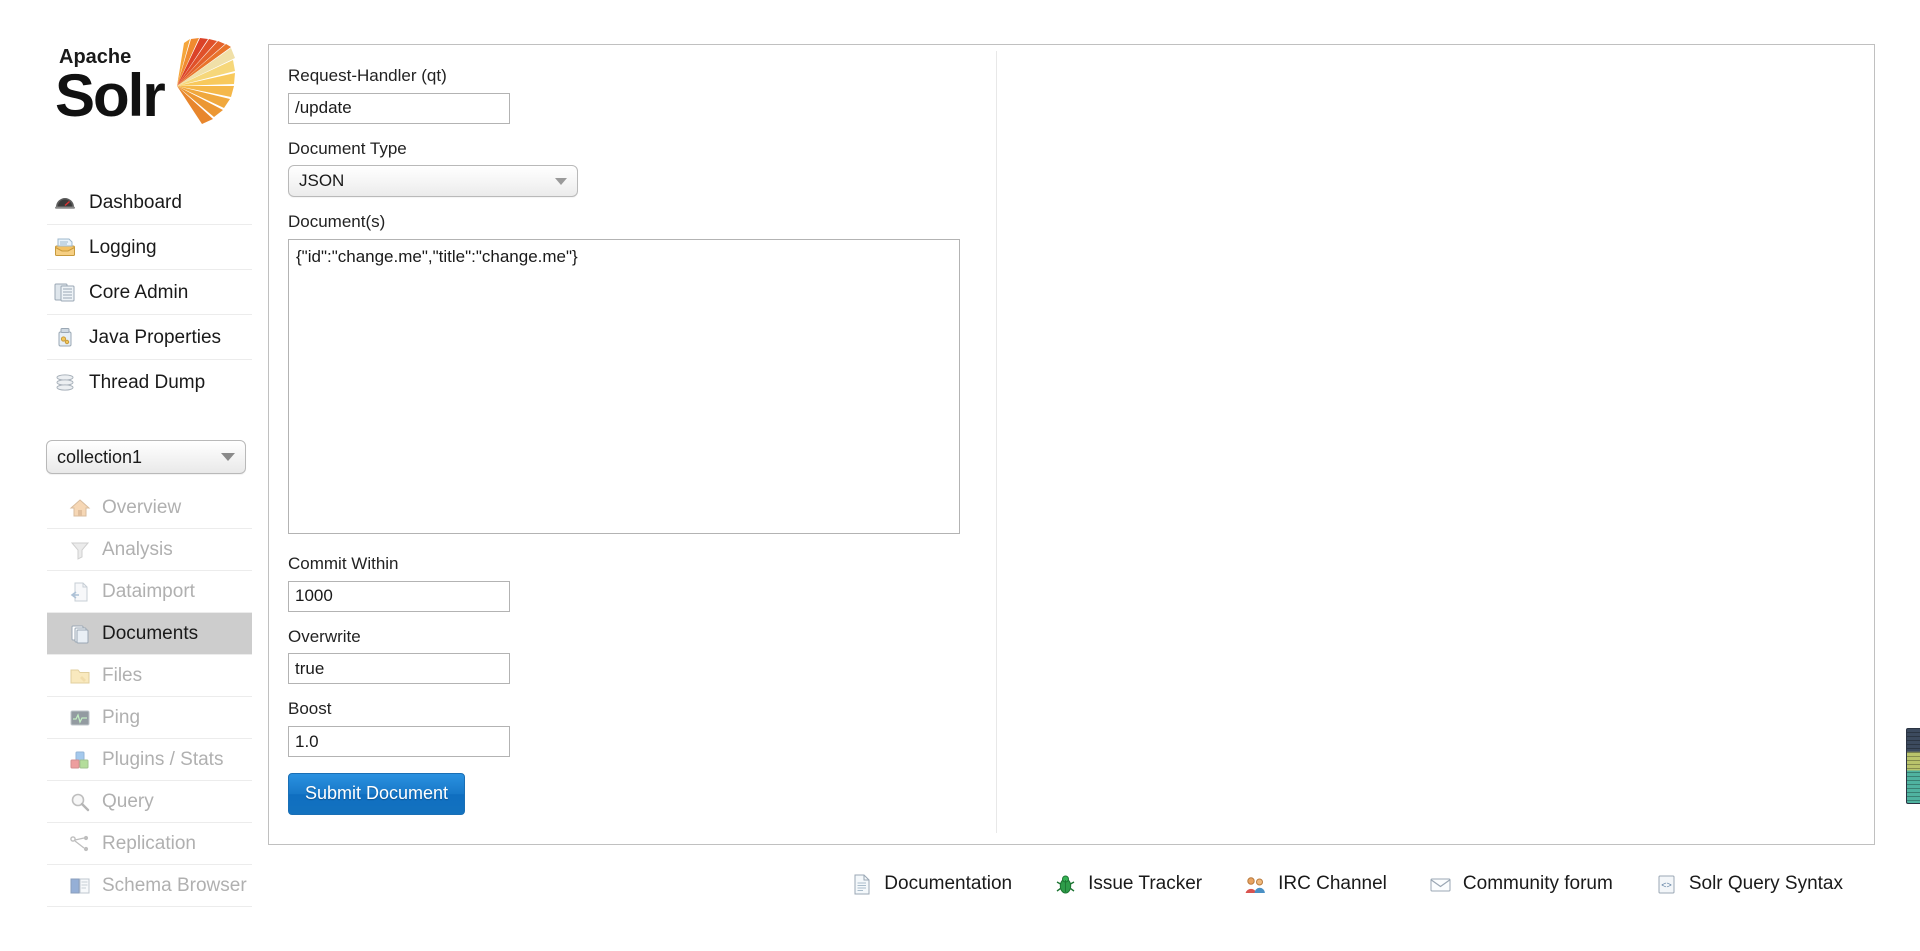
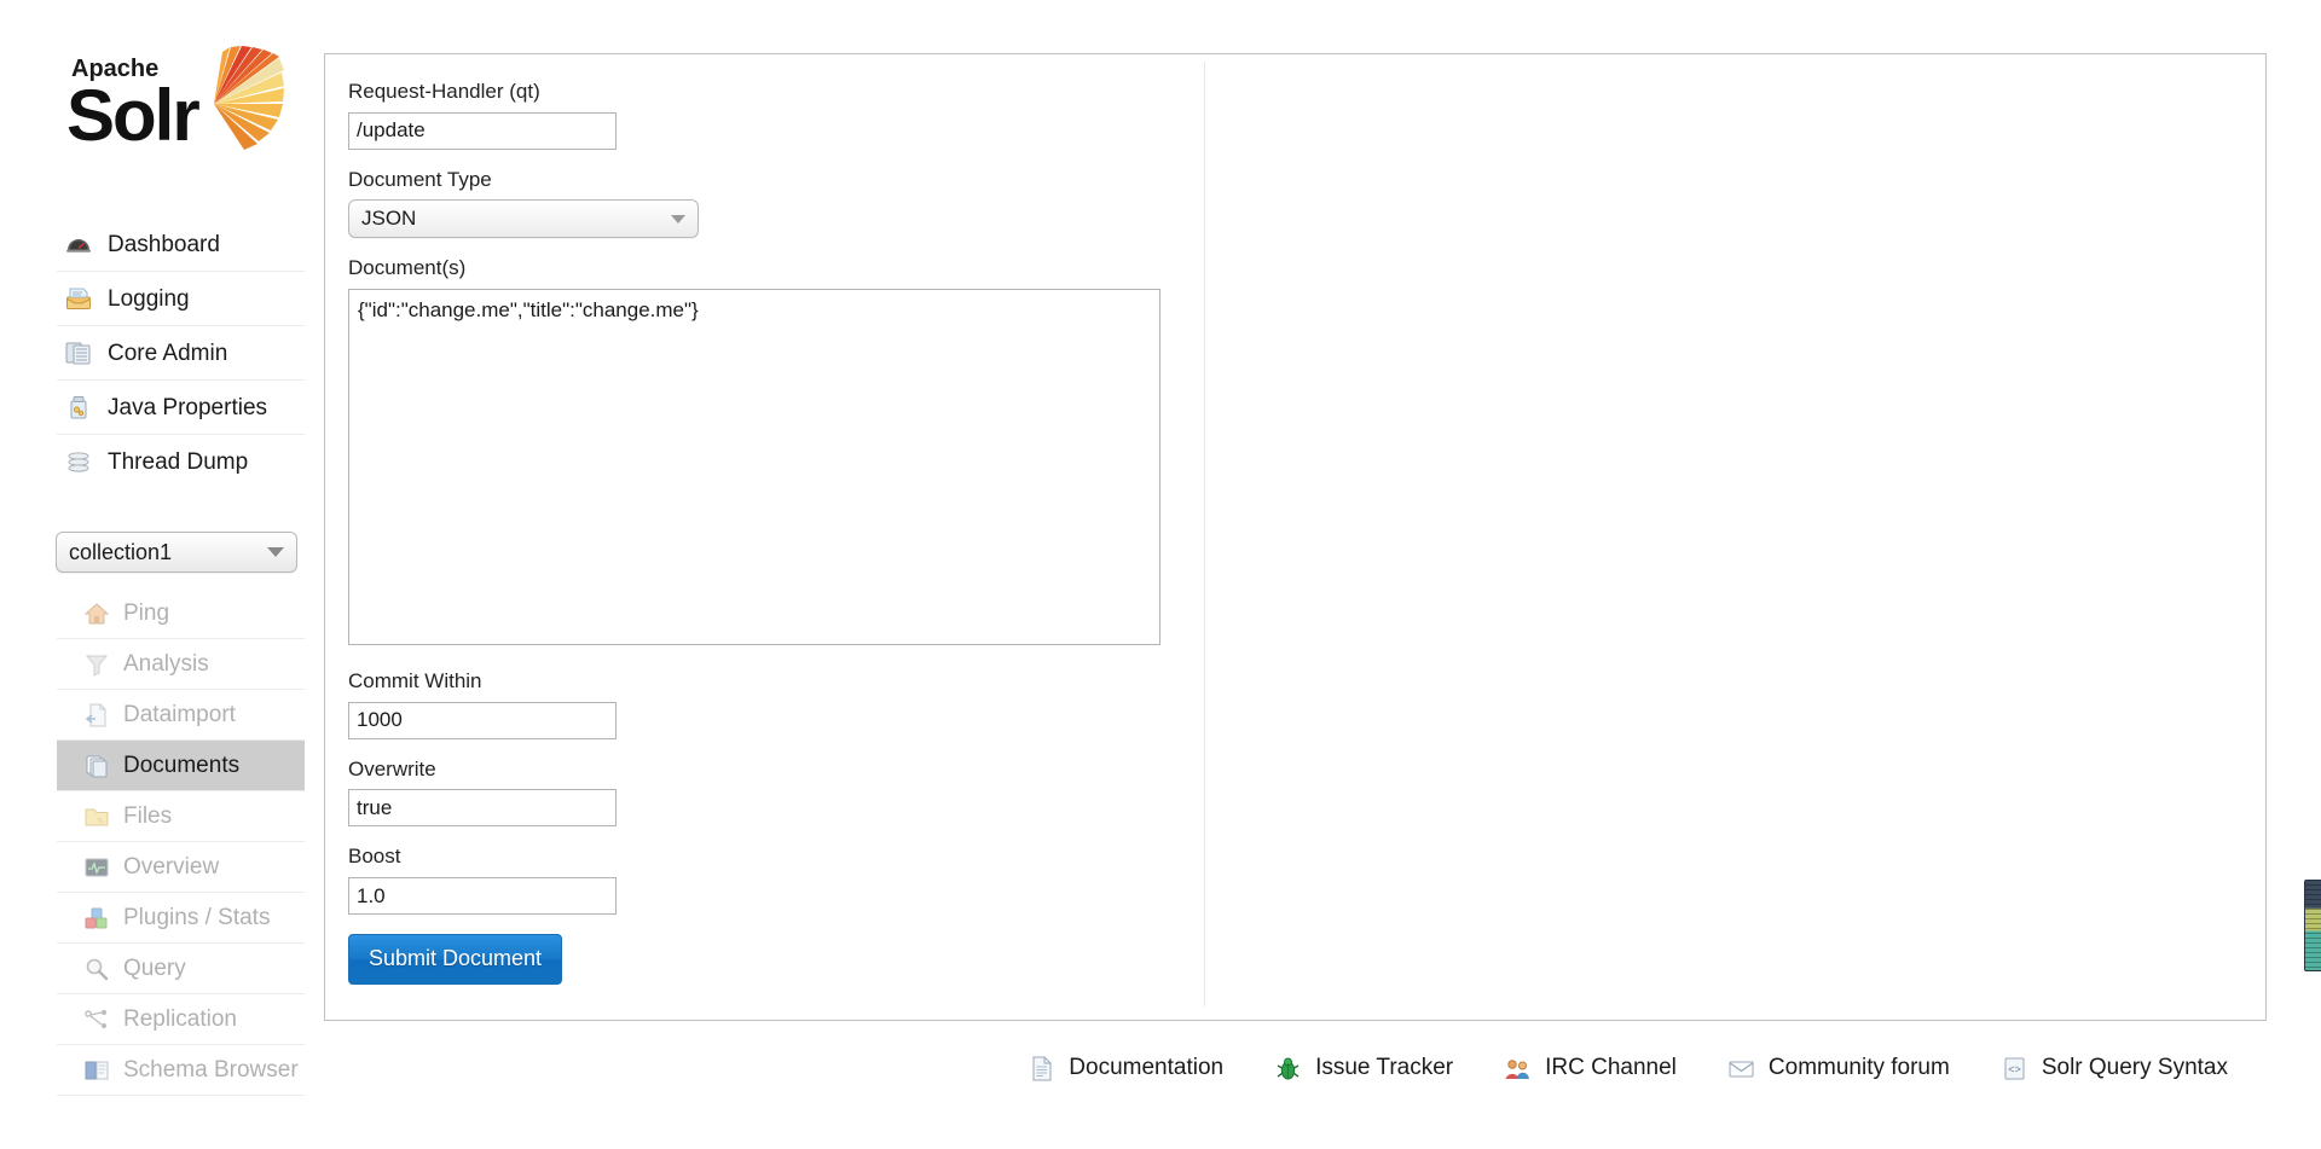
  Apache
  Solr
  Dashboard
  Logging
  Core Admin
  Java Properties
  Thread Dump
  collection1
- Overview
+ Ping
  Analysis
  Dataimport
  Documents
  Files
- Ping
+ Overview
  Plugins / Stats
  Query
  Replication
  Schema Browser
  Request-Handler (qt)
  /update
  Document Type
  JSON
  Document(s)
  {"id":"change.me","title":"change.me"}
  Commit Within
  1000
  Overwrite
  true
  Boost
  1.0
  Submit Document
  Documentation
  Issue Tracker
  IRC Channel
  Community forum
  <>
  Solr Query Syntax
